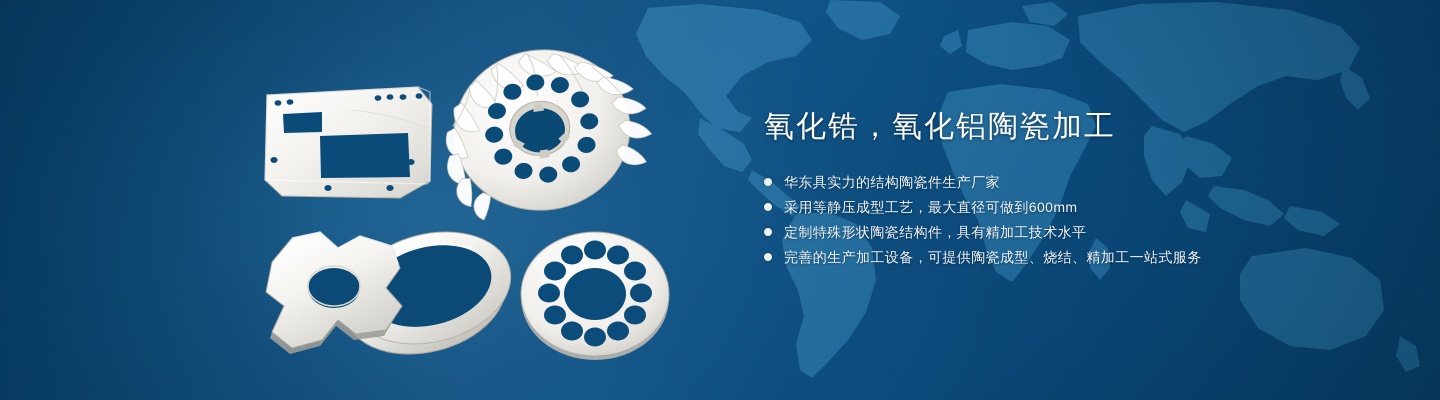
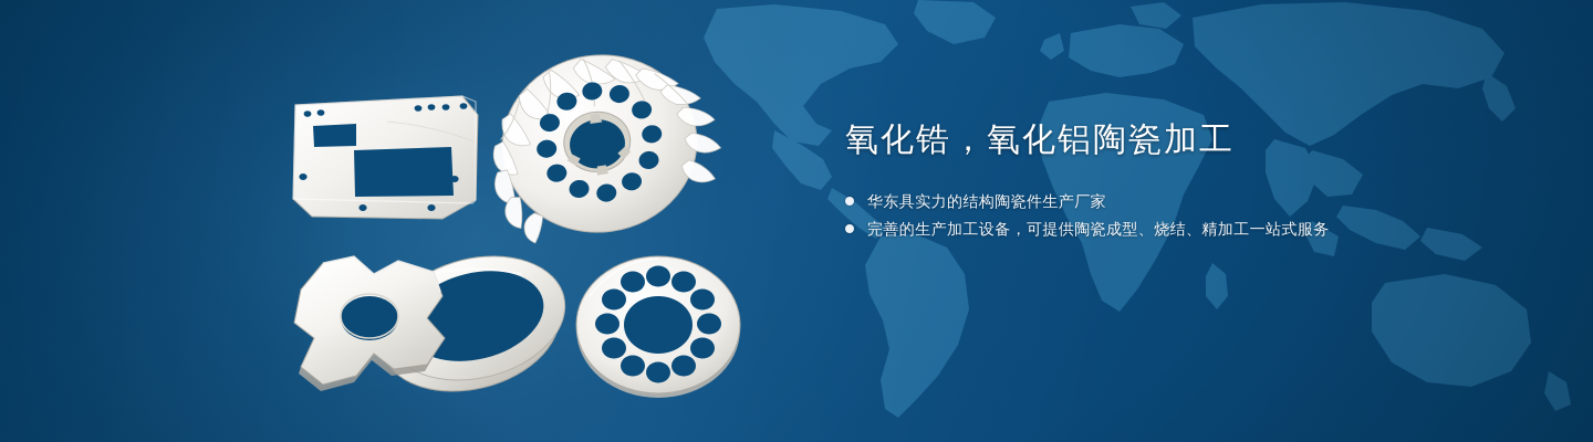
  氧化锆，氧化铝陶瓷加工
  华东具实力的结构陶瓷件生产厂家
- 采用等静压成型工艺，最大直径可做到600mm
- 定制特殊形状陶瓷结构件，具有精加工技术水平
  完善的生产加工设备，可提供陶瓷成型、烧结、精加工一站式服务
